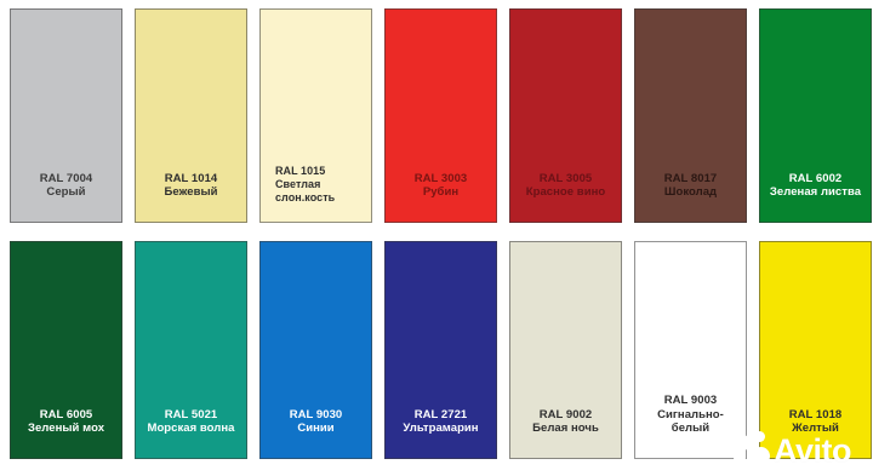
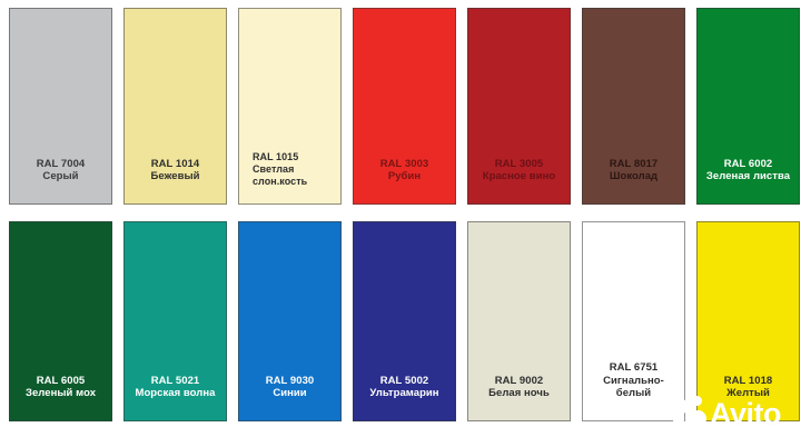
  RAL 7004
  Серый
  RAL 1014
  Бежевый
  RAL 1015
  Светлая
  слон.кость
  RAL 3003
  Рубин
  RAL 3005
  Красное вино
  RAL 8017
  Шоколад
  RAL 6002
  Зеленая листва
  RAL 6005
  Зеленый мох
  RAL 5021
  Морская волна
  RAL 9030
  Синии
- RAL 2721
+ RAL 5002
  Ультрамарин
  RAL 9002
  Белая ночь
- RAL 9003
+ RAL 6751
  Сигнально-белый
  RAL 1018
  Желтый
  Avito
